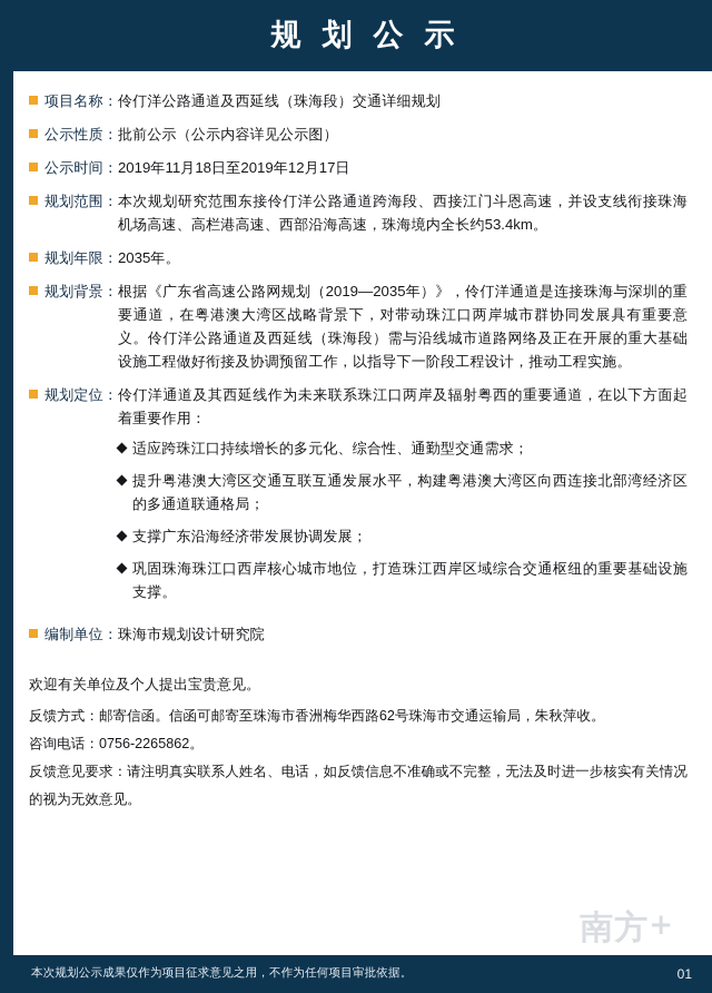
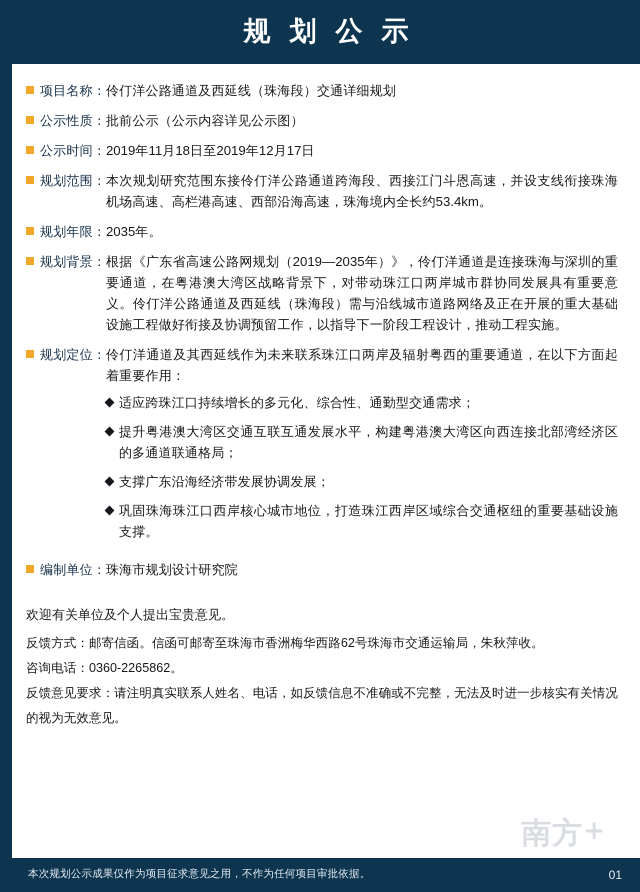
  规划公示
  项目名称：
  伶仃洋公路通道及西延线（珠海段）交通详细规划
  公示性质：
  批前公示（公示内容详见公示图）
  公示时间：
  2019年11月18日至2019年12月17日
  规划范围：
  本次规划研究范围东接伶仃洋公路通道跨海段、西接江门斗恩高速，并设支线衔接珠海机场高速、高栏港高速、西部沿海高速，珠海境内全长约53.4km。
  规划年限：
  2035年。
  规划背景：
  根据《广东省高速公路网规划（2019—2035年）》，伶仃洋通道是连接珠海与深圳的重要通道，在粤港澳大湾区战略背景下，对带动珠江口两岸城市群协同发展具有重要意义。伶仃洋公路通道及西延线（珠海段）需与沿线城市道路网络及正在开展的重大基础设施工程做好衔接及协调预留工作，以指导下一阶段工程设计，推动工程实施。
  规划定位：
  伶仃洋通道及其西延线作为未来联系珠江口两岸及辐射粤西的重要通道，在以下方面起着重要作用：
  适应跨珠江口持续增长的多元化、综合性、通勤型交通需求；
  提升粤港澳大湾区交通互联互通发展水平，构建粤港澳大湾区向西连接北部湾经济区的多通道联通格局；
  支撑广东沿海经济带发展协调发展；
  巩固珠海珠江口西岸核心城市地位，打造珠江西岸区域综合交通枢纽的重要基础设施支撑。
  编制单位：
  珠海市规划设计研究院
  欢迎有关单位及个人提出宝贵意见。
  反馈方式：邮寄信函。信函可邮寄至珠海市香洲梅华西路62号珠海市交通运输局，朱秋萍收。
- 咨询电话：0756-2265862。
+ 咨询电话：0360-2265862。
  反馈意见要求：请注明真实联系人姓名、电话，如反馈信息不准确或不完整，无法及时进一步核实有关情况的视为无效意见。
  南方+
  本次规划公示成果仅作为项目征求意见之用，不作为任何项目审批依据。
  01
